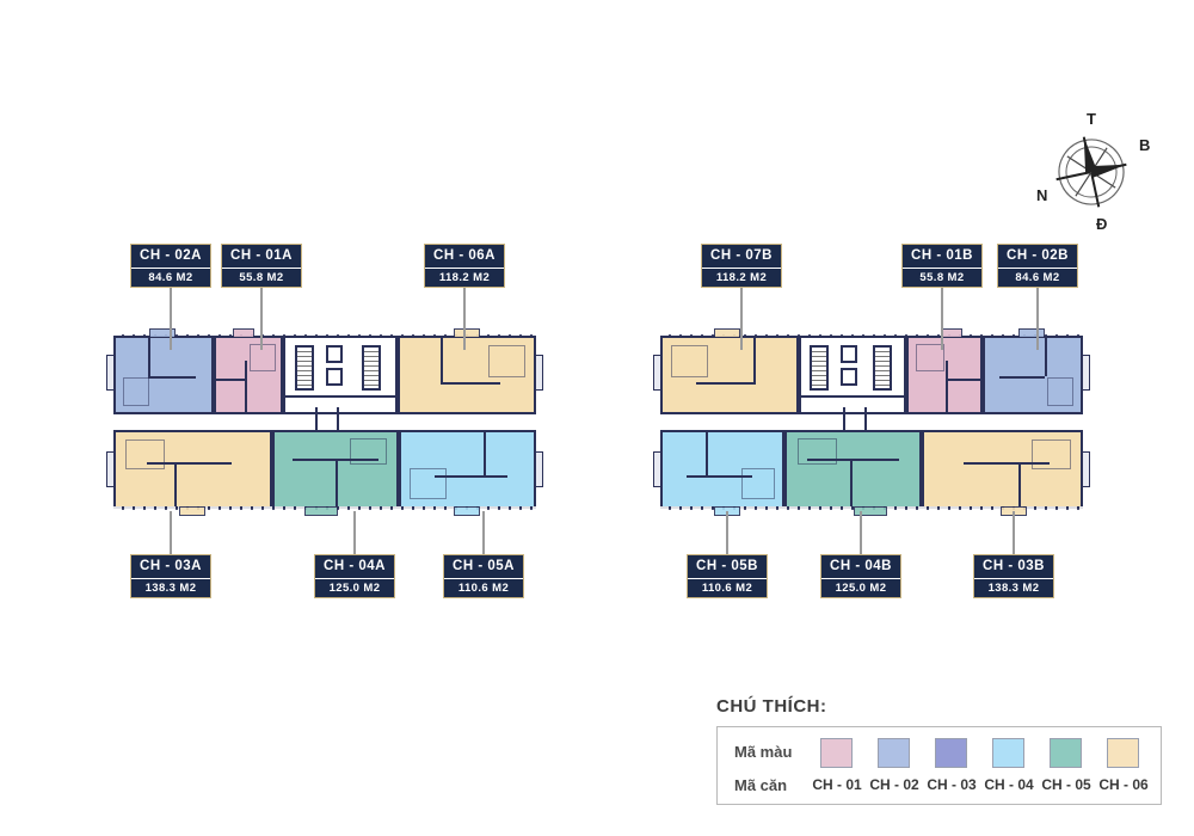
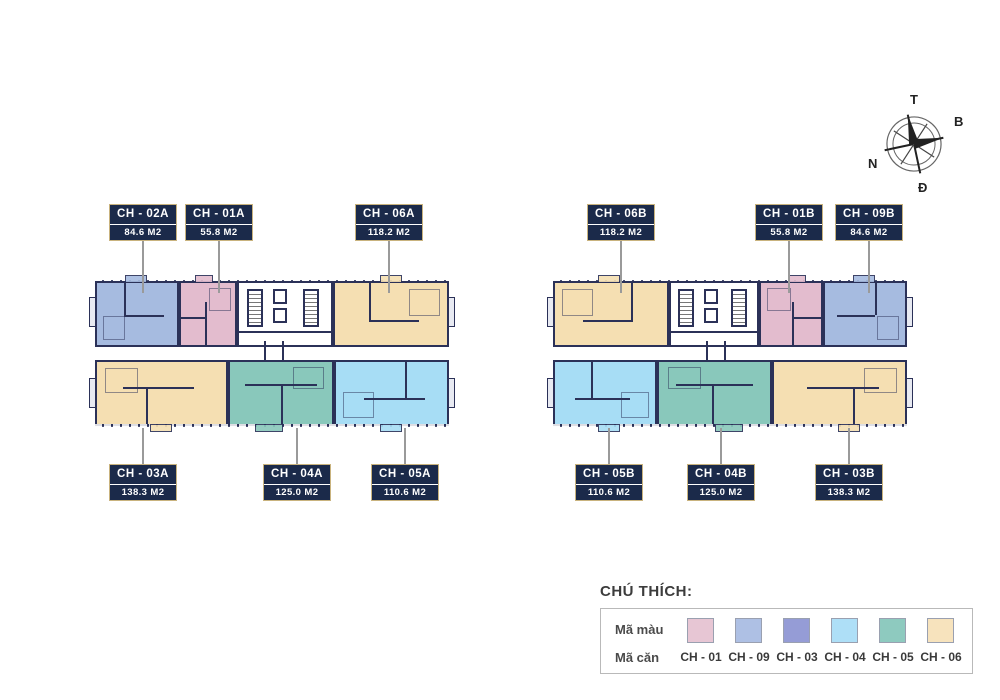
  T
  B
  N
  Đ
  CH - 02A
  84.6 M2
  CH - 01A
  55.8 M2
  CH - 06A
  118.2 M2
- CH - 07B
+ CH - 06B
  118.2 M2
  CH - 01B
  55.8 M2
- CH - 02B
+ CH - 09B
  84.6 M2
  CH - 03A
  138.3 M2
  CH - 04A
  125.0 M2
  CH - 05A
  110.6 M2
  CH - 05B
  110.6 M2
  CH - 04B
  125.0 M2
  CH - 03B
  138.3 M2
  CHÚ THÍCH:
  Mã màu
  Mã căn
  CH - 01
- CH - 02
+ CH - 09
  CH - 03
  CH - 04
  CH - 05
  CH - 06
